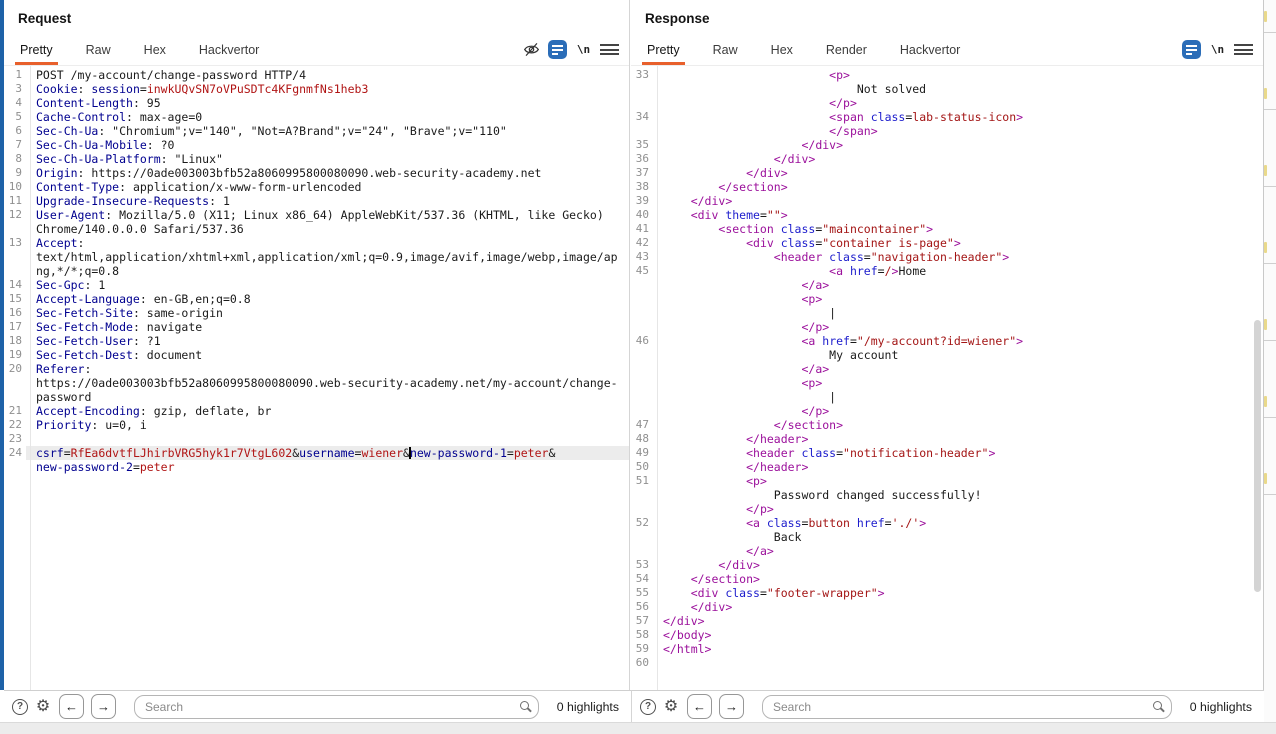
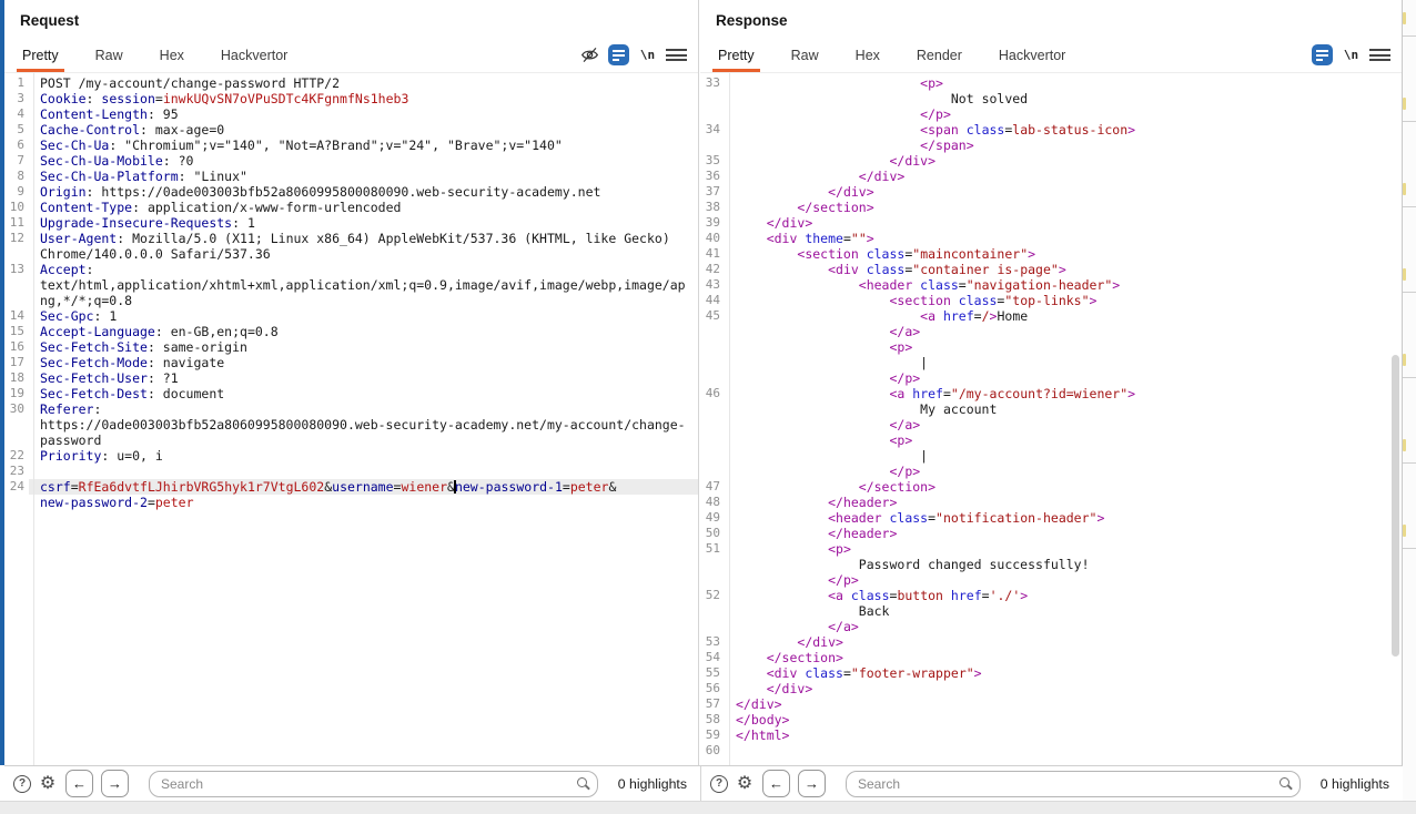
  Request
  Pretty
  Raw
  Hex
  Hackvertor
  \n
  1
- POST /my-account/change-password HTTP/4
+ POST /my-account/change-password HTTP/2
  3
  Cookie: session=inwkUQvSN7oVPuSDTc4KFgnmfNs1heb3
  4
  Content-Length: 95
  5
  Cache-Control: max-age=0
  6
- Sec-Ch-Ua: "Chromium";v="140", "Not=A?Brand";v="24", "Brave";v="110"
+ Sec-Ch-Ua: "Chromium";v="140", "Not=A?Brand";v="24", "Brave";v="140"
  7
  Sec-Ch-Ua-Mobile: ?0
  8
  Sec-Ch-Ua-Platform: "Linux"
  9
  Origin: https://0ade003003bfb52a8060995800080090.web-security-academy.net
  10
  Content-Type: application/x-www-form-urlencoded
  11
  Upgrade-Insecure-Requests: 1
  12
  User-Agent: Mozilla/5.0 (X11; Linux x86_64) AppleWebKit/537.36 (KHTML, like Gecko)
  Chrome/140.0.0.0 Safari/537.36
  13
  Accept:
  text/html,application/xhtml+xml,application/xml;q=0.9,image/avif,image/webp,image/ap
  ng,*/*;q=0.8
  14
  Sec-Gpc: 1
  15
  Accept-Language: en-GB,en;q=0.8
  16
  Sec-Fetch-Site: same-origin
  17
  Sec-Fetch-Mode: navigate
  18
  Sec-Fetch-User: ?1
  19
  Sec-Fetch-Dest: document
- 20
+ 30
  Referer:
  https://0ade003003bfb52a8060995800080090.web-security-academy.net/my-account/change-
  password
- 21
- Accept-Encoding: gzip, deflate, br
  22
  Priority: u=0, i
  23
  24
  csrf=RfEa6dvtfLJhirbVRG5hyk1r7VtgL602&username=wiener&new-password-1=peter&
  new-password-2=peter
  Response
  Pretty
  Raw
  Hex
  Render
  Hackvertor
  \n
  33
  <p>
  Not solved
  </p>
  34
  <span class=lab-status-icon>
  </span>
  35
  </div>
  36
  </div>
  37
  </div>
  38
  </section>
  39
  </div>
  40
  <div theme="">
  41
  <section class="maincontainer">
  42
  <div class="container is-page">
  43
  <header class="navigation-header">
+ 44
+ <section class="top-links">
  45
  <a href=/>Home
  </a>
  <p>
  |
  </p>
  46
  <a href="/my-account?id=wiener">
  My account
  </a>
  <p>
  |
  </p>
  47
  </section>
  48
  </header>
  49
  <header class="notification-header">
  50
  </header>
  51
  <p>
  Password changed successfully!
  </p>
  52
  <a class=button href='./'>
  Back
  </a>
  53
  </div>
  54
  </section>
  55
  <div class="footer-wrapper">
  56
  </div>
  57
  </div>
  58
  </body>
  59
  </html>
  60
  Search
  0 highlights
  Search
  0 highlights
